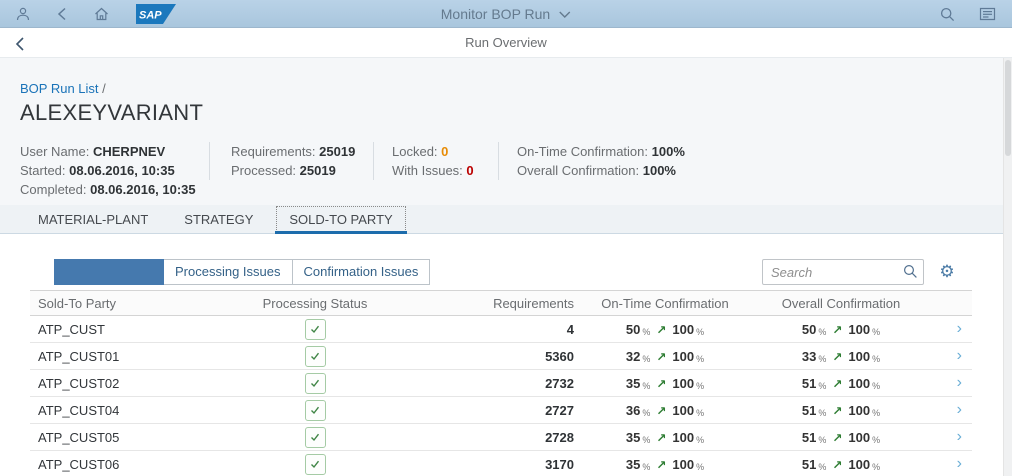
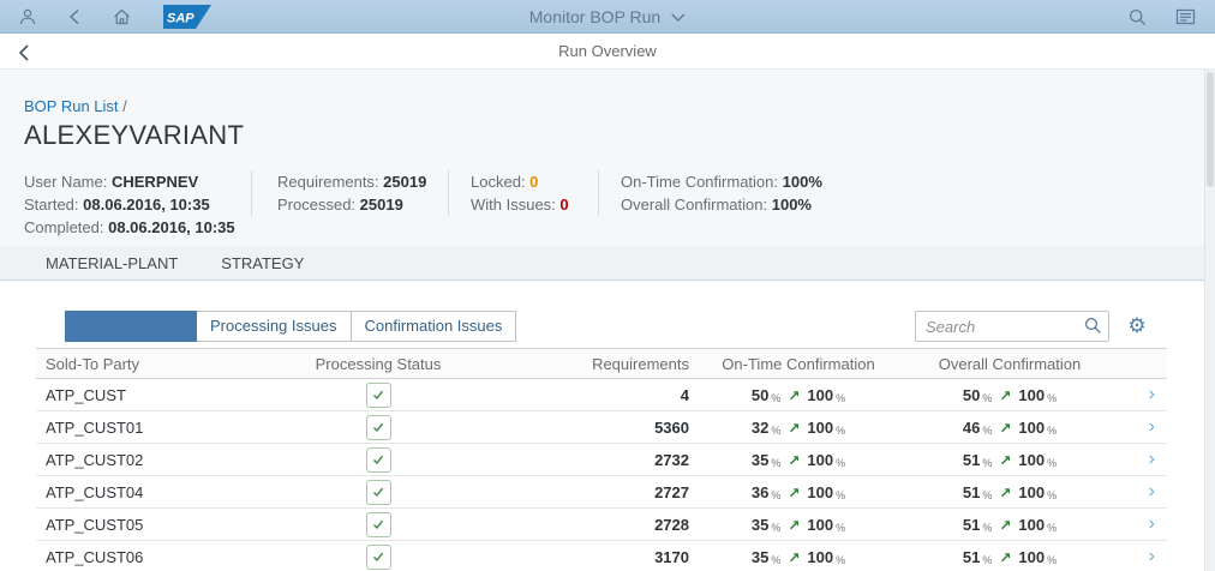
  SAP
  Monitor BOP Run
  Run Overview
  BOP Run List /
  ALEXEYVARIANT
  User Name: CHERPNEV
  Started: 08.06.2016, 10:35
  Completed: 08.06.2016, 10:35
  Requirements: 25019
  Processed: 25019
  Locked: 0
  With Issues: 0
  On-Time Confirmation: 100%
  Overall Confirmation: 100%
  MATERIAL-PLANT
  STRATEGY
- SOLD-TO PARTY
  Processing Issues
  Confirmation Issues
  Search
  ⚙
  Sold-To Party
  Processing Status
  Requirements
  On-Time Confirmation
  Overall Confirmation
  ATP_CUST
  4
  50 % ↗ 100 %
  50 % ↗ 100 %
  ›
  ATP_CUST01
  5360
  32 % ↗ 100 %
- 33 % ↗ 100 %
+ 46 % ↗ 100 %
  ›
  ATP_CUST02
  2732
  35 % ↗ 100 %
  51 % ↗ 100 %
  ›
  ATP_CUST04
  2727
  36 % ↗ 100 %
  51 % ↗ 100 %
  ›
  ATP_CUST05
  2728
  35 % ↗ 100 %
  51 % ↗ 100 %
  ›
  ATP_CUST06
  3170
  35 % ↗ 100 %
  51 % ↗ 100 %
  ›
